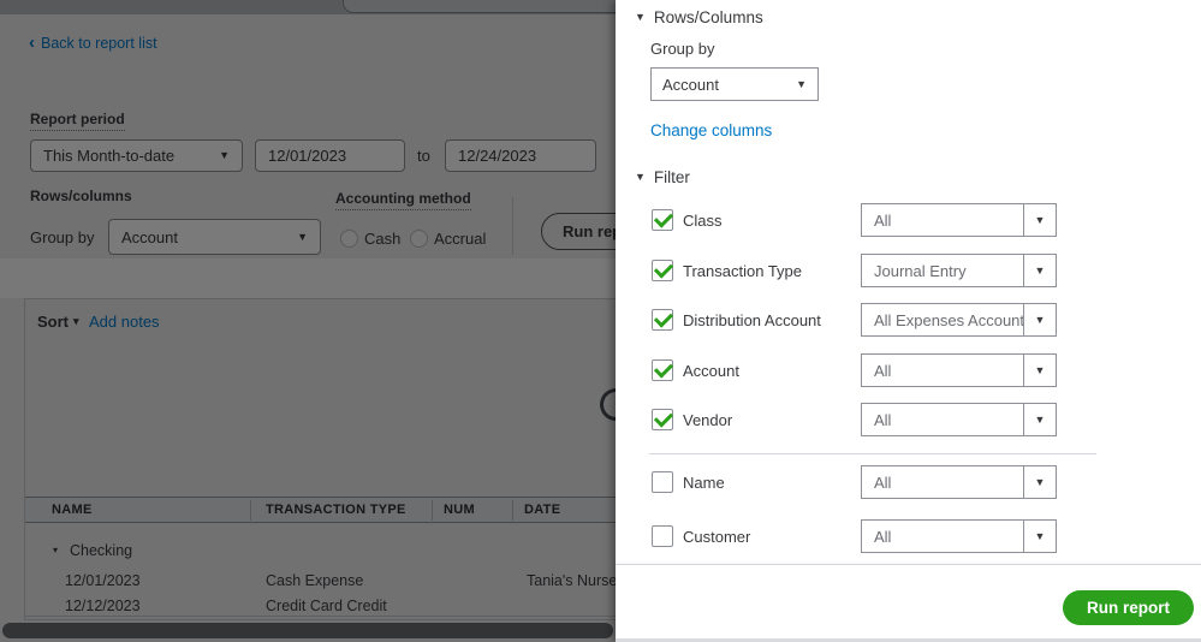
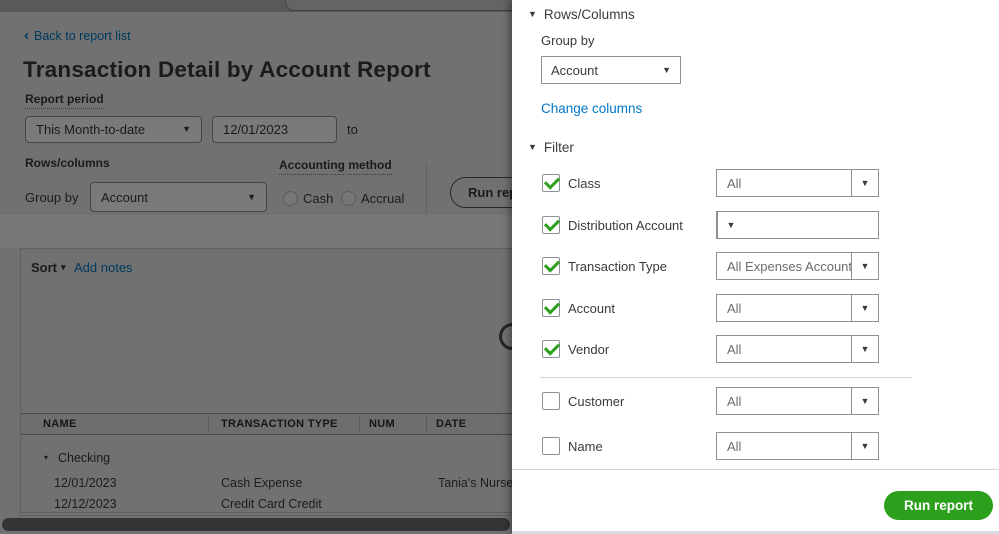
  ‹
  Back to report list
+ Transaction Detail by Account Report
  Report period
  This Month-to-date
  ▼
  12/01/2023
  to
- 12/24/2023
  Rows/columns
  Group by
  Account
  ▼
  Accounting method
  Cash
  Accrual
  Run re
  Sort
  ▾
  Add notes
  NAME
  TRANSACTION TYPE
  NUM
  DATE
  ▾
  Checking
  12/01/2023
  Cash Expense
  Tania's Nurse
  12/12/2023
  Credit Card Credit
  ▼
  Rows/Columns
  Group by
  Account
  ▼
  Change columns
  ▼
  Filter
  Class
  All
  ▼
- Transaction Type
+ Distribution Account
- Journal Entry
  ▼
- Distribution Account
+ Transaction Type
  All Expenses Account
  ▼
  Account
  All
  ▼
  Vendor
  All
  ▼
- Name
+ Customer
  All
  ▼
- Customer
+ Name
  All
  ▼
  Run report
